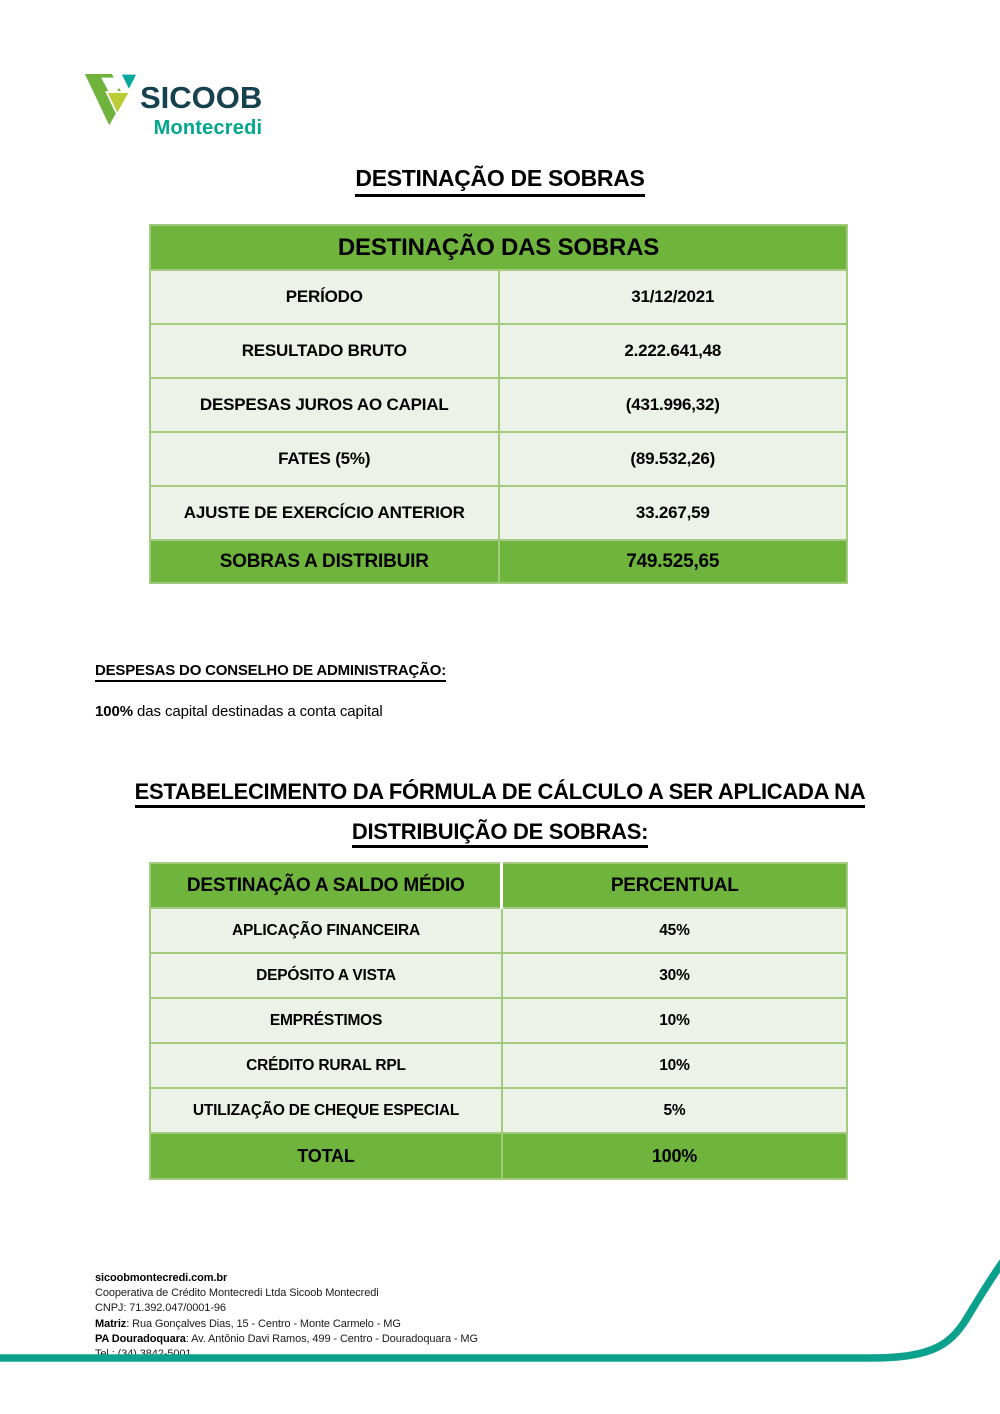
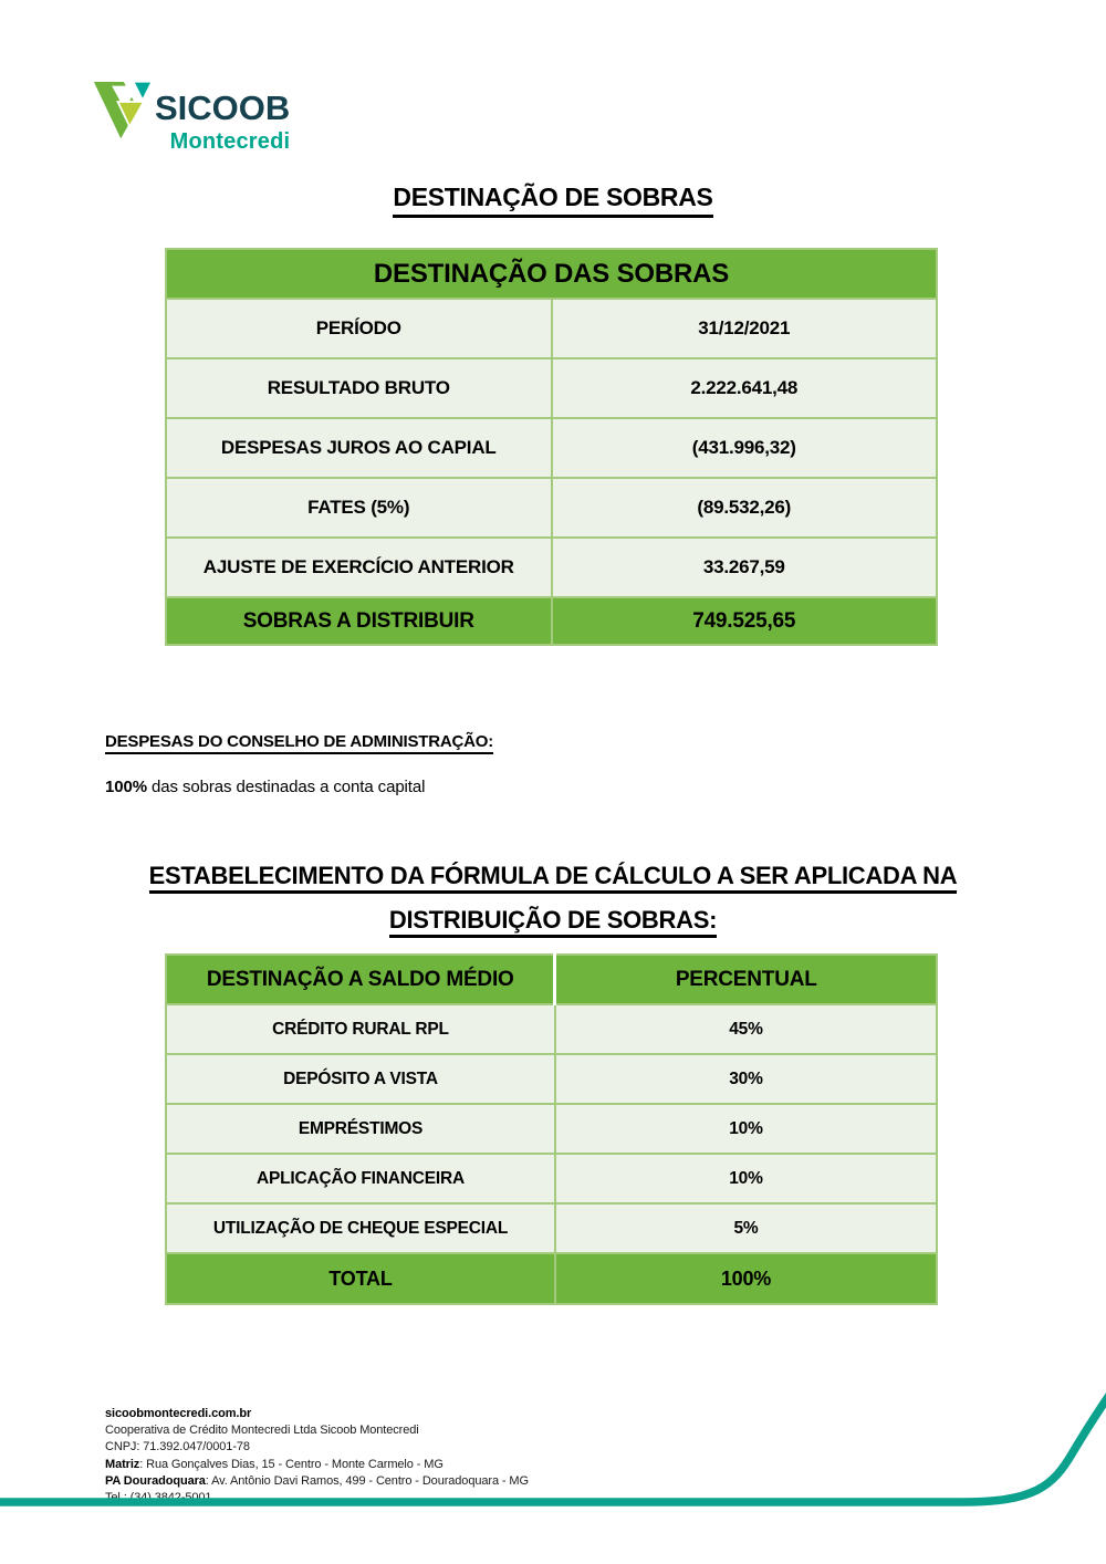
  SICOOB
  Montecredi
  DESTINAÇÃO DE SOBRAS
  DESTINAÇÃO DAS SOBRAS
  PERÍODO	31/12/2021
  RESULTADO BRUTO	2.222.641,48
  DESPESAS JUROS AO CAPIAL	(431.996,32)
  FATES (5%)	(89.532,26)
  AJUSTE DE EXERCÍCIO ANTERIOR	33.267,59
  SOBRAS A DISTRIBUIR	749.525,65
  DESPESAS DO CONSELHO DE ADMINISTRAÇÃO:
- 100% das capital destinadas a conta capital
+ 100% das sobras destinadas a conta capital
  ESTABELECIMENTO DA FÓRMULA DE CÁLCULO A SER APLICADA NA
  DISTRIBUIÇÃO DE SOBRAS:
  DESTINAÇÃO A SALDO MÉDIO	PERCENTUAL
- APLICAÇÃO FINANCEIRA	45%
+ CRÉDITO RURAL RPL	45%
  DEPÓSITO A VISTA	30%
  EMPRÉSTIMOS	10%
- CRÉDITO RURAL RPL	10%
+ APLICAÇÃO FINANCEIRA	10%
  UTILIZAÇÃO DE CHEQUE ESPECIAL	5%
  TOTAL	100%
  sicoobmontecredi.com.br
  Cooperativa de Crédito Montecredi Ltda Sicoob Montecredi
- CNPJ: 71.392.047/0001-96
+ CNPJ: 71.392.047/0001-78
  Matriz: Rua Gonçalves Dias, 15 - Centro - Monte Carmelo - MG
  PA Douradoquara: Av. Antônio Davi Ramos, 499 - Centro - Douradoquara - MG
  Tel.: (34) 3842-5001
